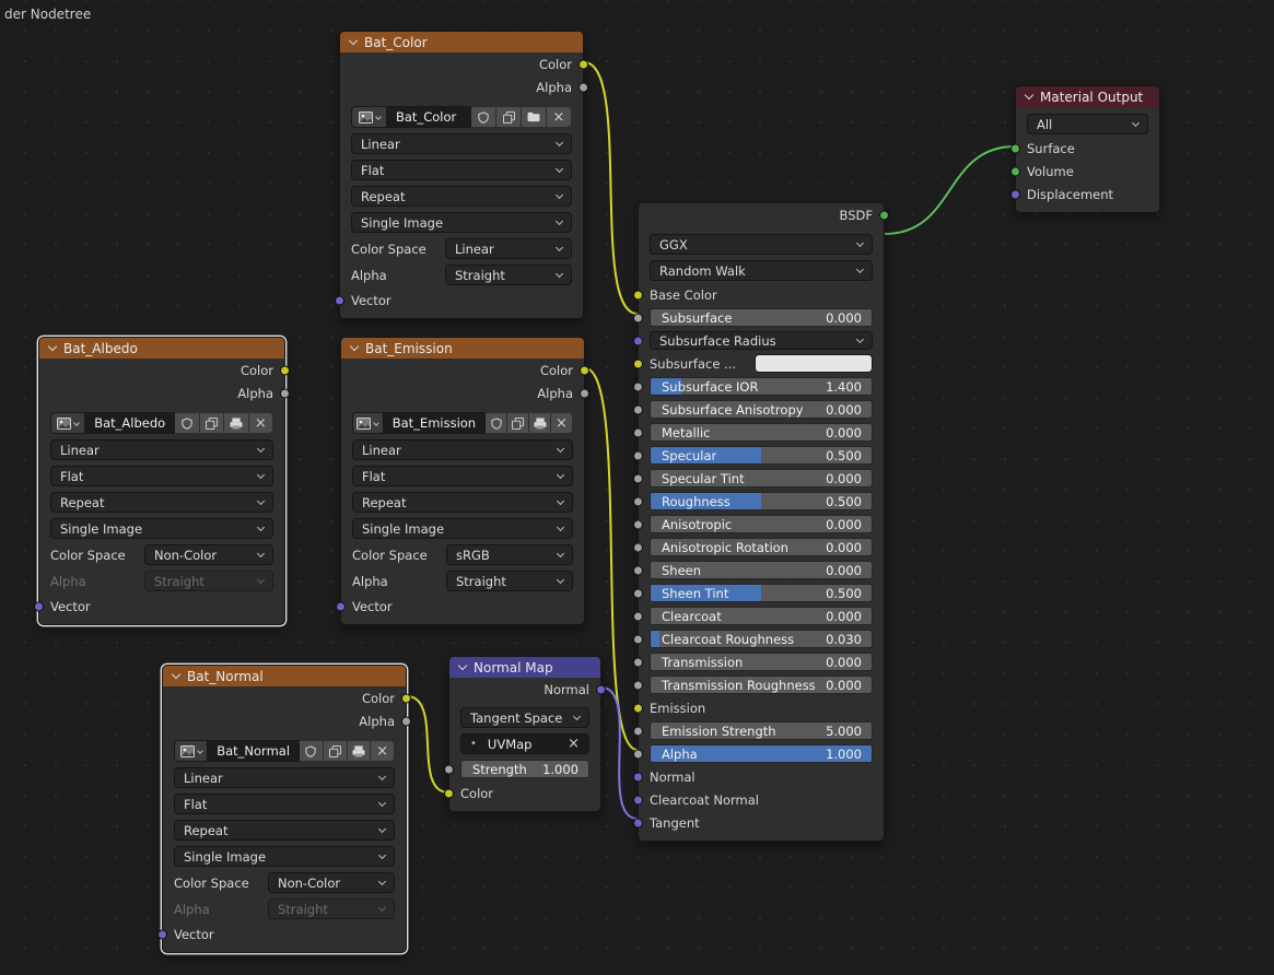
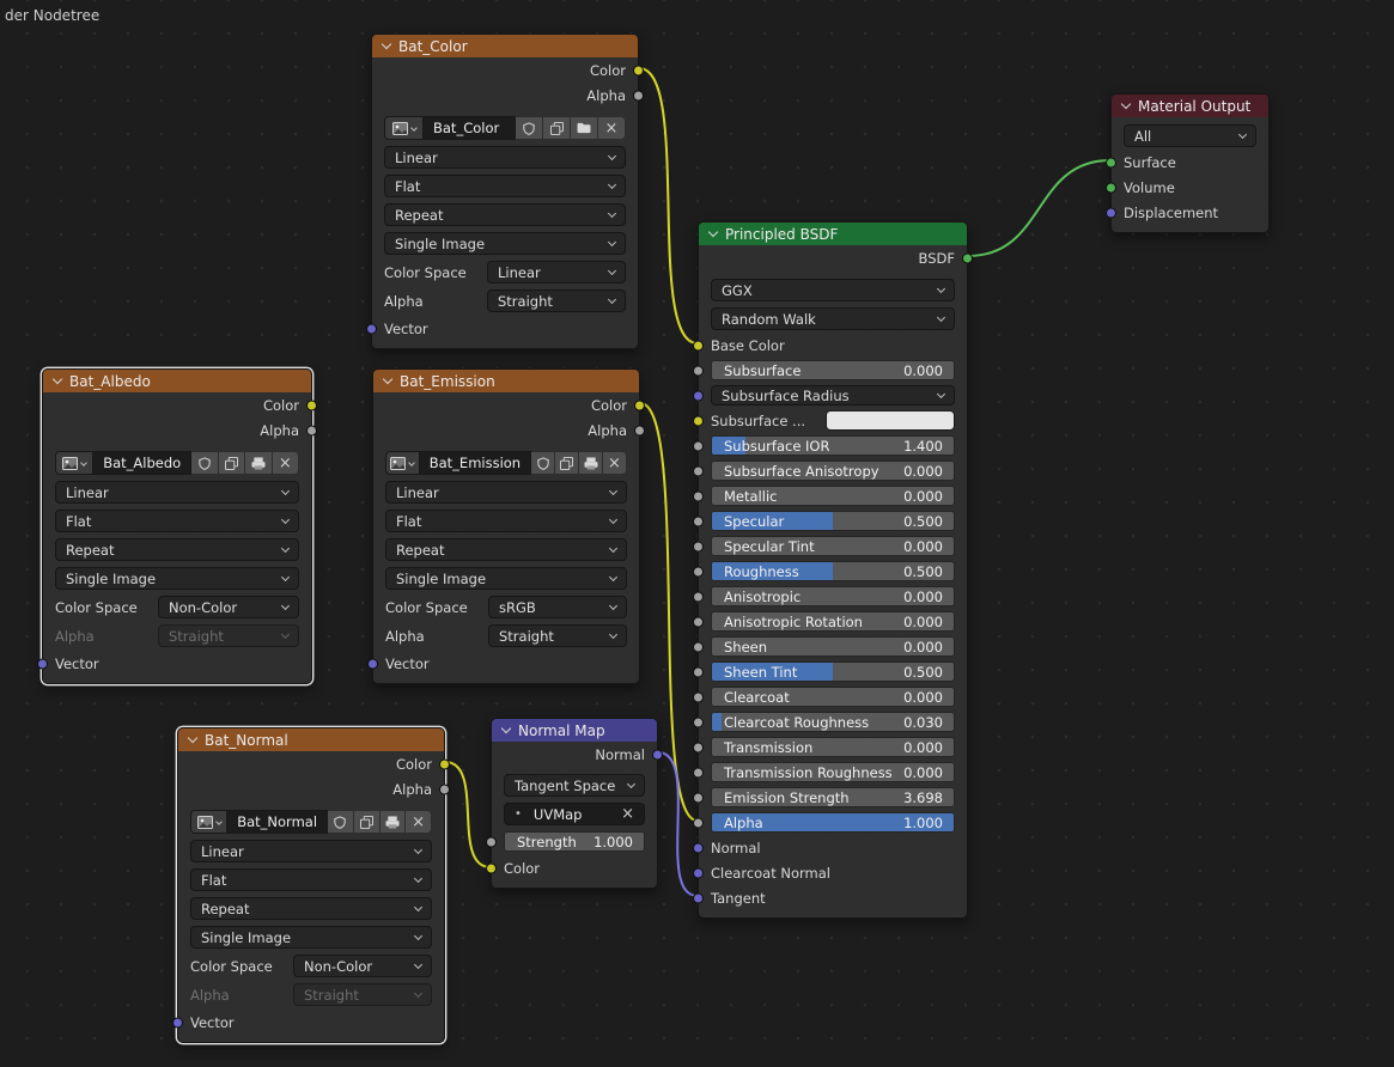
  der Nodetree
  Bat_Color
  Color
  Alpha
  Bat_Color
  ×
  Linear
  Flat
  Repeat
  Single Image
  Color Space
  Linear
  Alpha
  Straight
  Vector
  Bat_Albedo
  Color
  Alpha
  Bat_Albedo
  ×
  Linear
  Flat
  Repeat
  Single Image
  Color Space
  Non-Color
  Alpha
  Straight
  Vector
  Bat_Emission
  Color
  Alpha
  Bat_Emission
  ×
  Linear
  Flat
  Repeat
  Single Image
  Color Space
  sRGB
  Alpha
  Straight
  Vector
  Bat_Normal
  Color
  Alpha
  Bat_Normal
  ×
  Linear
  Flat
  Repeat
  Single Image
  Color Space
  Non-Color
  Alpha
  Straight
  Vector
  Normal Map
  Normal
  Tangent Space
  •
  UVMap
  ×
  Strength
  1.000
  Color
+ Principled BSDF
  BSDF
  GGX
  Random Walk
  Base Color
  Subsurface
  0.000
  Subsurface Radius
  Subsurface ...
  Subsurface IOR
  1.400
  Subsurface Anisotropy
  0.000
  Metallic
  0.000
  Specular
  0.500
  Specular Tint
  0.000
  Roughness
  0.500
  Anisotropic
  0.000
  Anisotropic Rotation
  0.000
  Sheen
  0.000
  Sheen Tint
  0.500
  Clearcoat
  0.000
  Clearcoat Roughness
  0.030
  Transmission
  0.000
  Transmission Roughness
  0.000
- Emission
  Emission Strength
- 5.000
+ 3.698
  Alpha
  1.000
  Normal
  Clearcoat Normal
  Tangent
  Material Output
  All
  Surface
  Volume
  Displacement
